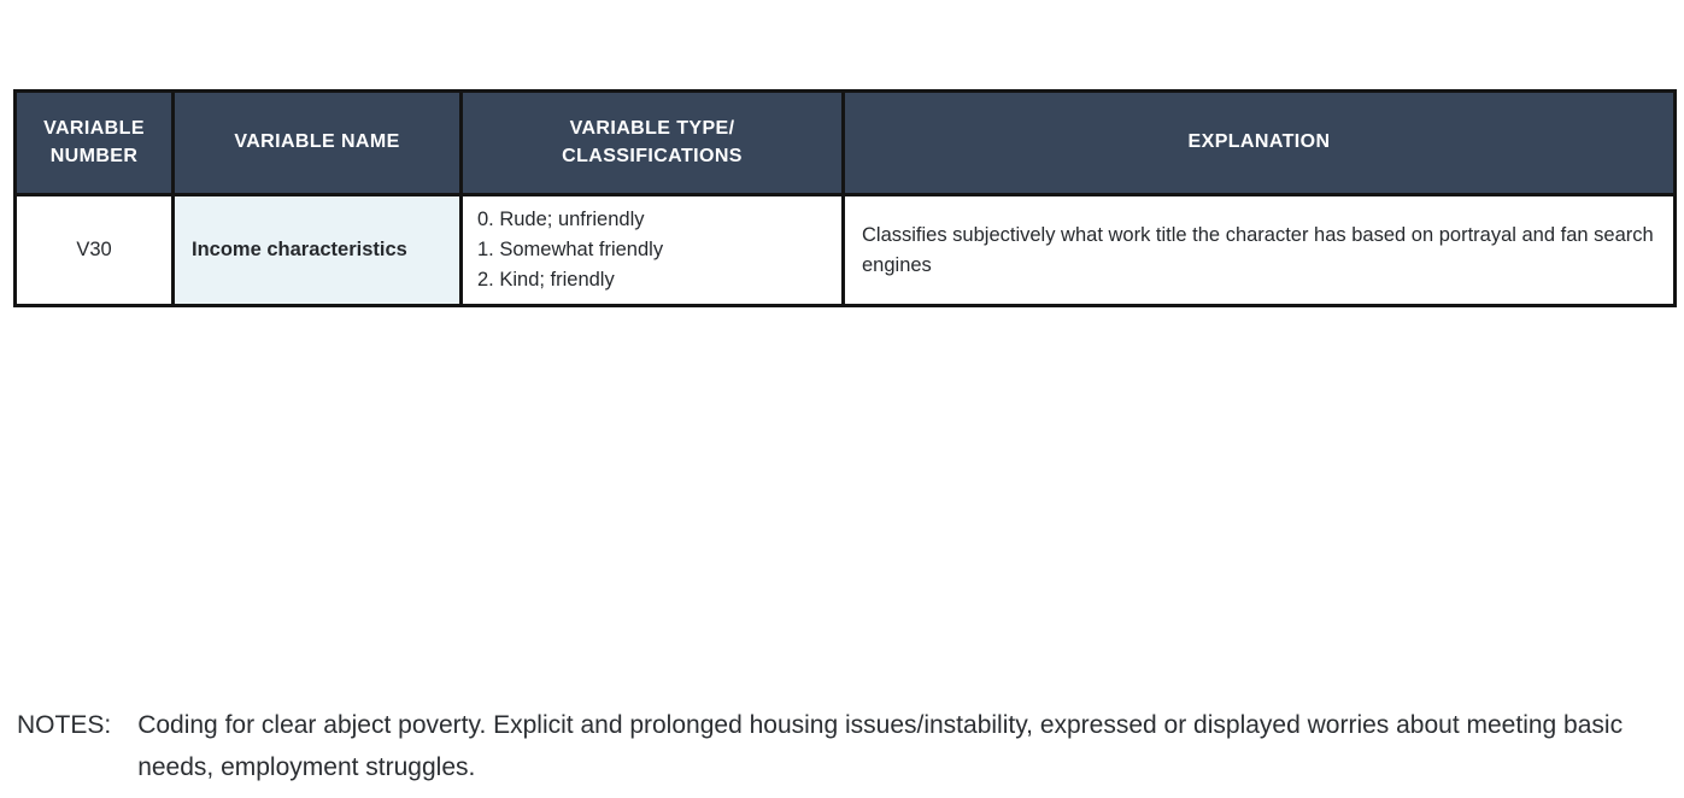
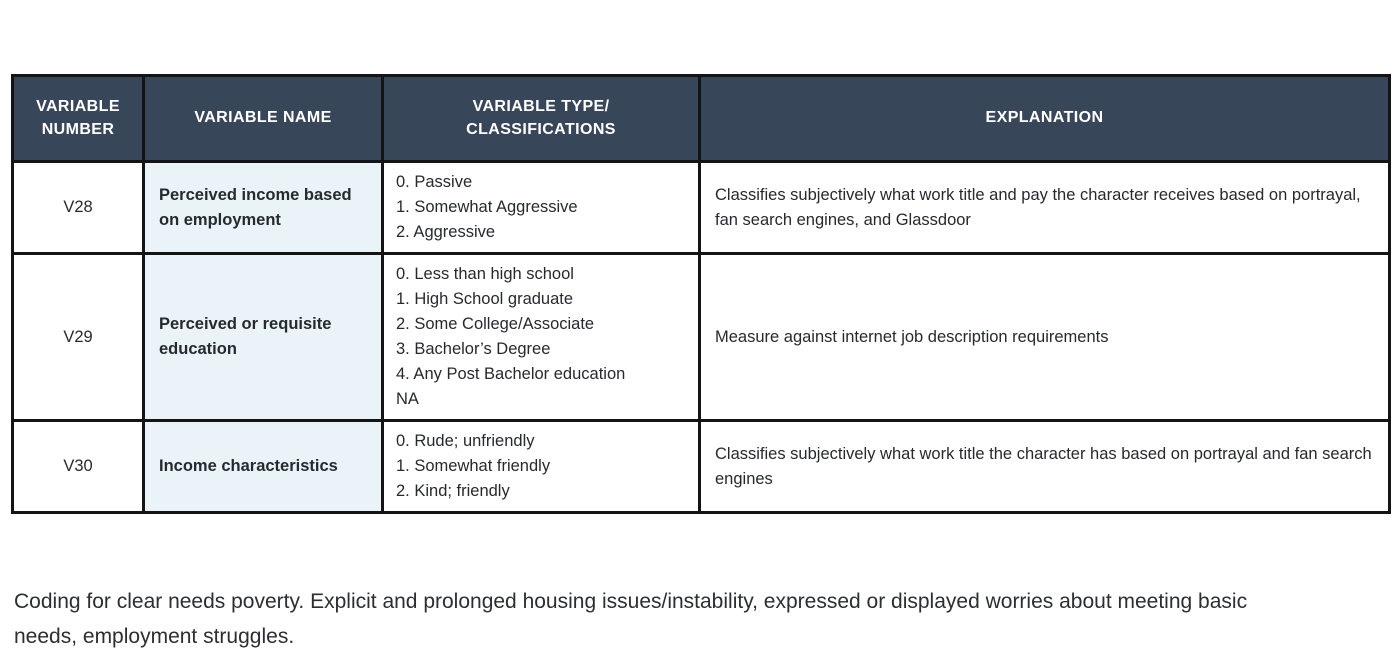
  VARIABLE NUMBER	VARIABLE NAME	VARIABLE TYPE/ CLASSIFICATIONS	EXPLANATION
+ V28	Perceived income based on employment	0. Passive 1. Somewhat Aggressive 2. Aggressive	Classifies subjectively what work title and pay the character receives based on portrayal, fan search engines, and Glassdoor
+ V29	Perceived or requisite education	0. Less than high school 1. High School graduate 2. Some College/Associate 3. Bachelor’s Degree 4. Any Post Bachelor education NA	Measure against internet job description requirements
  V30	Income characteristics	0. Rude; unfriendly 1. Somewhat friendly 2. Kind; friendly	Classifies subjectively what work title the character has based on portrayal and fan search engines
- NOTES:
- Coding for clear abject poverty. Explicit and prolonged housing issues/instability, expressed or displayed worries about meeting basic needs, employment struggles.
+ Coding for clear needs poverty. Explicit and prolonged housing issues/instability, expressed or displayed worries about meeting basic needs, employment struggles.
